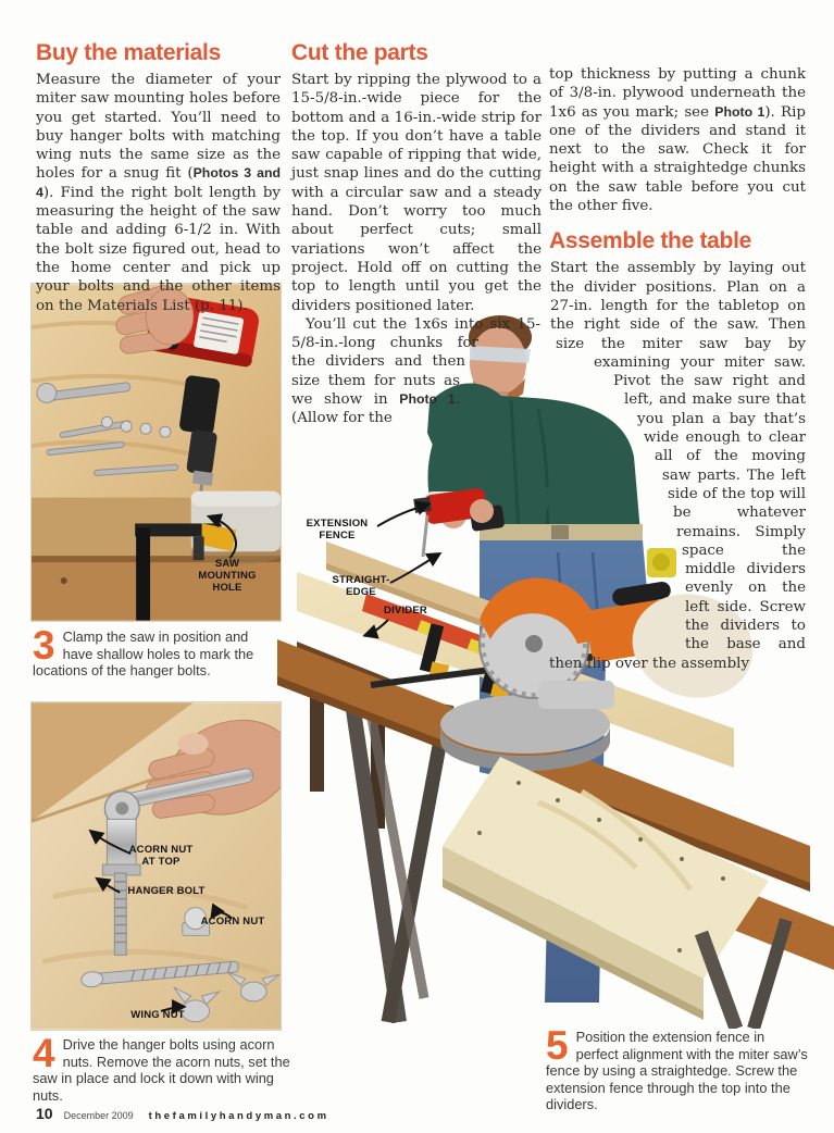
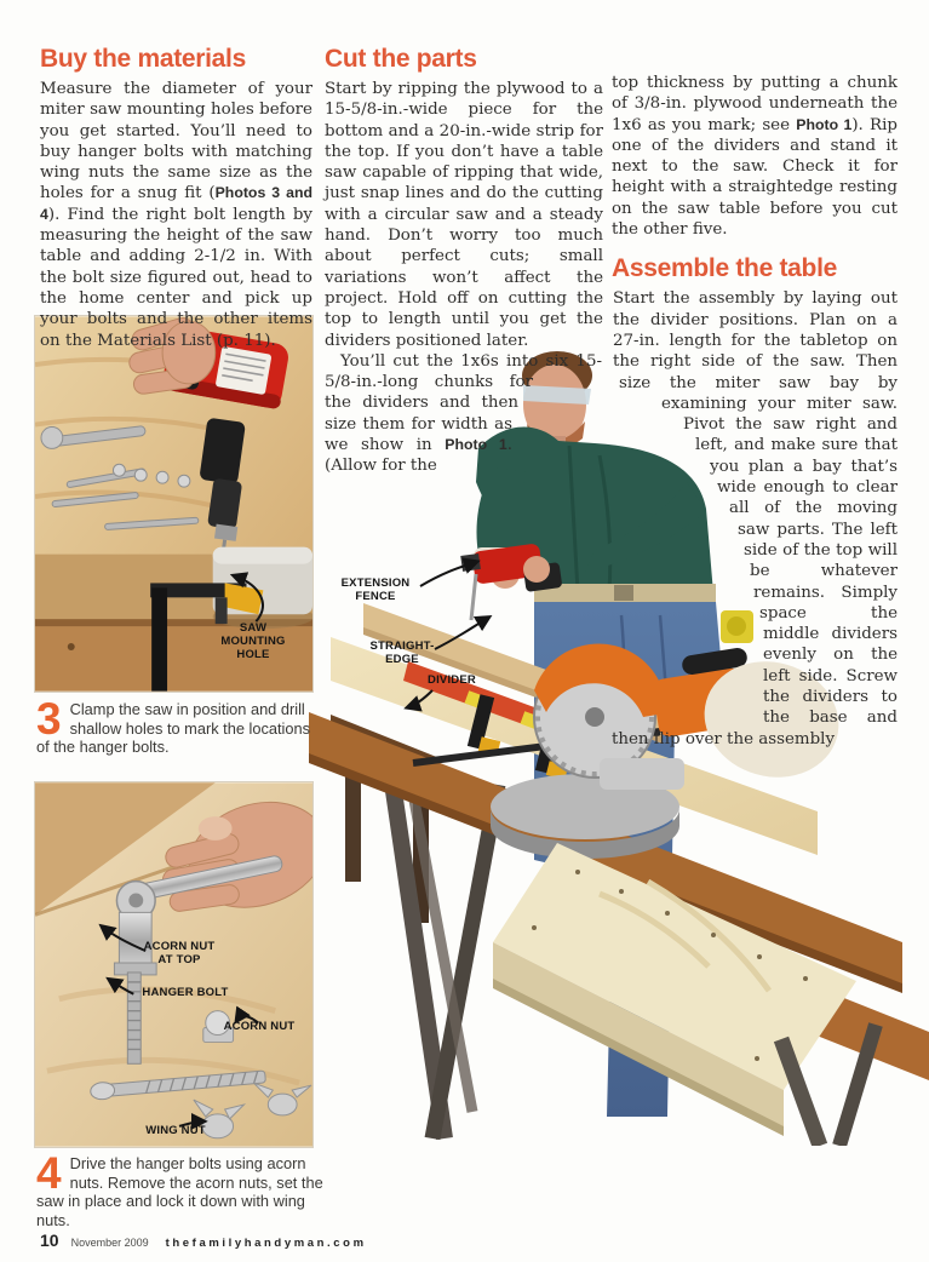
  EXTENSION
  FENCE
  STRAIGHT-
  EDGE
  DIVIDER
  Buy the materials
- Measure the diameter of your miter saw mounting holes before you get started. You’ll need to buy hanger bolts with matching wing nuts the same size as the holes for a snug fit (Photos 3 and 4). Find the right bolt length by measuring the height of the saw table and adding 6-1/2 in. With the bolt size figured out, head to the home center and pick up your bolts and the other items on the Materials List (p. 11).
+ Measure the diameter of your miter saw mounting holes before you get started. You’ll need to buy hanger bolts with matching wing nuts the same size as the holes for a snug fit (Photos 3 and 4). Find the right bolt length by measuring the height of the saw table and adding 2-1/2 in. With the bolt size figured out, head to the home center and pick up your bolts and the other items on the Materials List (p. 11).
  Cut the parts
- Start by ripping the plywood to a 15-5/8-in.-wide piece for the bottom and a 16-in.-wide strip for the top. If you don’t have a table saw capable of ripping that wide, just snap lines and do the cutting with a circular saw and a steady hand. Don’t worry too much about perfect cuts; small variations won’t affect the project. Hold off on cutting the top to length until you get the dividers positioned later.
+ Start by ripping the plywood to a 15-5/8-in.-wide piece for the bottom and a 20-in.-wide strip for the top. If you don’t have a table saw capable of ripping that wide, just snap lines and do the cutting with a circular saw and a steady hand. Don’t worry too much about perfect cuts; small variations won’t affect the project. Hold off on cutting the top to length until you get the dividers positioned later.
- You’ll cut the 1x6s into six 15-5/8-in.-long chunks for the dividers and then size them for nuts as we show in Photo 1. (Allow for the
+ You’ll cut the 1x6s into six 15-5/8-in.-long chunks for the dividers and then size them for width as we show in Photo 1. (Allow for the
- top thickness by putting a chunk of 3/8-in. plywood underneath the 1x6 as you mark; see Photo 1). Rip one of the dividers and stand it next to the saw. Check it for height with a straightedge chunks on the saw table before you cut the other five.
+ top thickness by putting a chunk of 3/8-in. plywood underneath the 1x6 as you mark; see Photo 1). Rip one of the dividers and stand it next to the saw. Check it for height with a straightedge resting on the saw table before you cut the other five.
  Assemble the table
  Start the assembly by laying out the divider positions. Plan on a 27-in. length for the tabletop on the right side of the saw. Then size the miter saw bay by examining your miter saw. Pivot the saw right and left, and make sure that you plan a bay that’s wide enough to clear all of the moving saw parts. The left side of the top will be whatever remains. Simply space the middle dividers evenly on the left side. Screw the dividers to the base and then flip over the assembly
  SAW
  MOUNTING
  HOLE
  3
- Clamp the saw in position and have shallow holes to mark the locations of the hanger bolts.
+ Clamp the saw in position and drill shallow holes to mark the locations of the hanger bolts.
  ACORN NUT
  AT TOP
  HANGER BOLT
  ACORN NUT
  WING NUT
  4
  Drive the hanger bolts using acorn nuts. Remove the acorn nuts, set the saw in place and lock it down with wing nuts.
- 5
- Position the extension fence in perfect alignment with the miter saw’s fence by using a straightedge. Screw the extension fence through the top into the dividers.
- 10 December 2009 thefamilyhandyman.com
+ 10 November 2009 thefamilyhandyman.com
